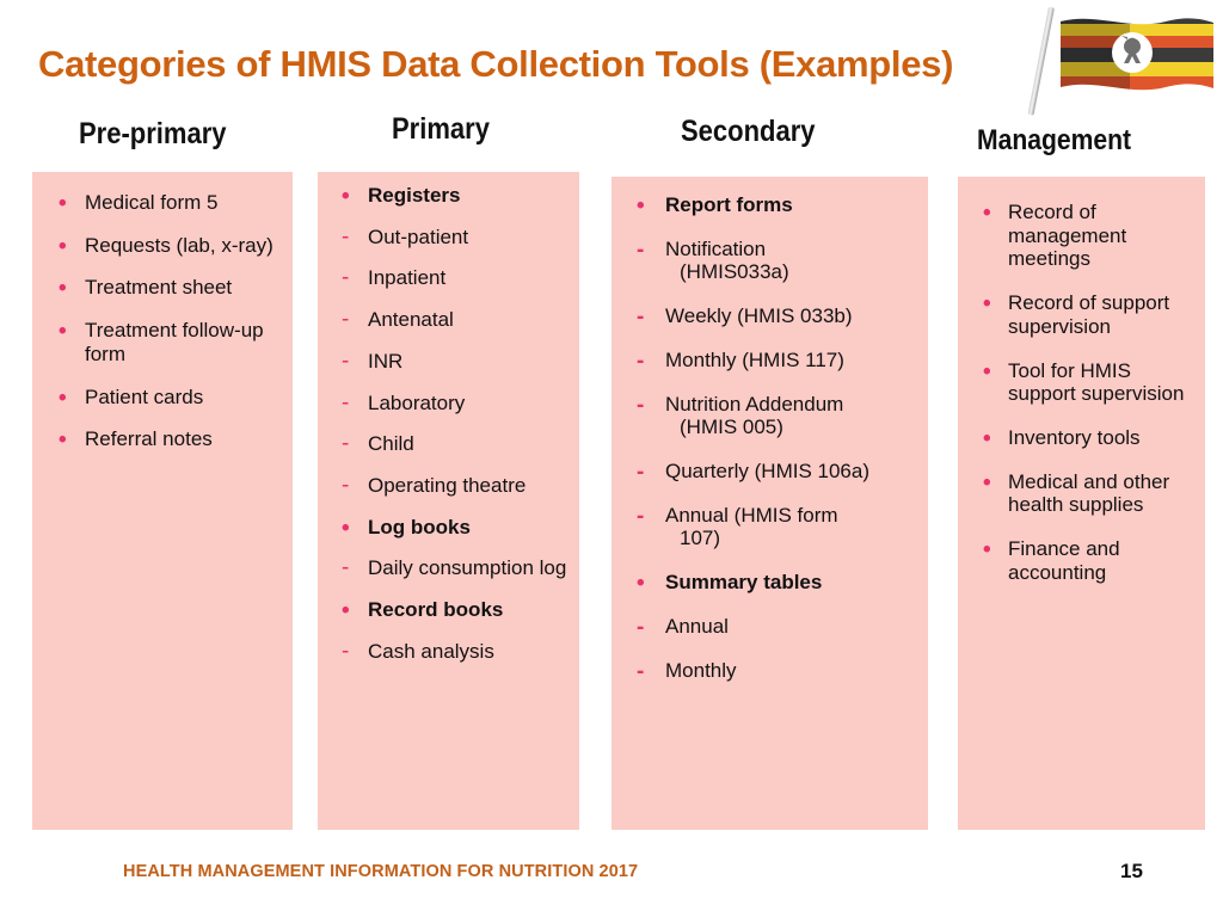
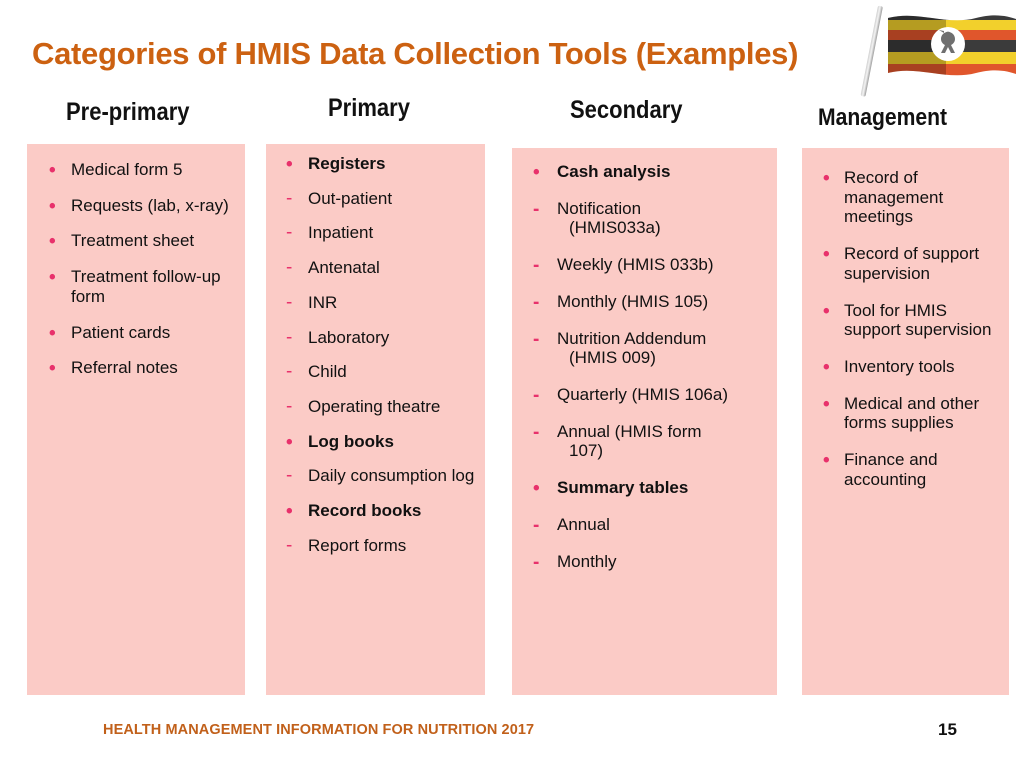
  Categories of HMIS Data Collection Tools (Examples)
  Pre-primary
  Primary
  Secondary
  Management
  •
  Medical form 5
  •
  Requests (lab, x-ray)
  •
  Treatment sheet
  •
  Treatment follow-up form
  •
  Patient cards
  •
  Referral notes
  •
  Registers
  -
  Out-patient
  -
  Inpatient
  -
  Antenatal
  -
  INR
  -
  Laboratory
  -
  Child
  -
  Operating theatre
  •
  Log books
  -
  Daily consumption log
  •
  Record books
  -
- Cash analysis
+ Report forms
  •
- Report forms
+ Cash analysis
  -
  Notification
  (HMIS033a)
  -
  Weekly (HMIS 033b)
  -
- Monthly (HMIS 117)
+ Monthly (HMIS 105)
  -
  Nutrition Addendum
- (HMIS 005)
+ (HMIS 009)
  -
  Quarterly (HMIS 106a)
  -
  Annual (HMIS form
  107)
  •
  Summary tables
  -
  Annual
  -
  Monthly
  •
  Record of management meetings
  •
  Record of support supervision
  •
  Tool for HMIS support supervision
  •
  Inventory tools
  •
- Medical and other health supplies
+ Medical and other forms supplies
  •
  Finance and accounting
  HEALTH MANAGEMENT INFORMATION FOR NUTRITION 2017
  15
